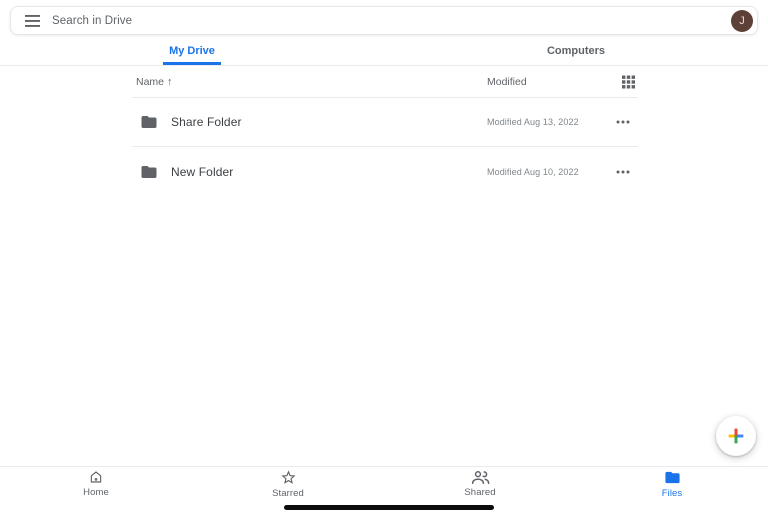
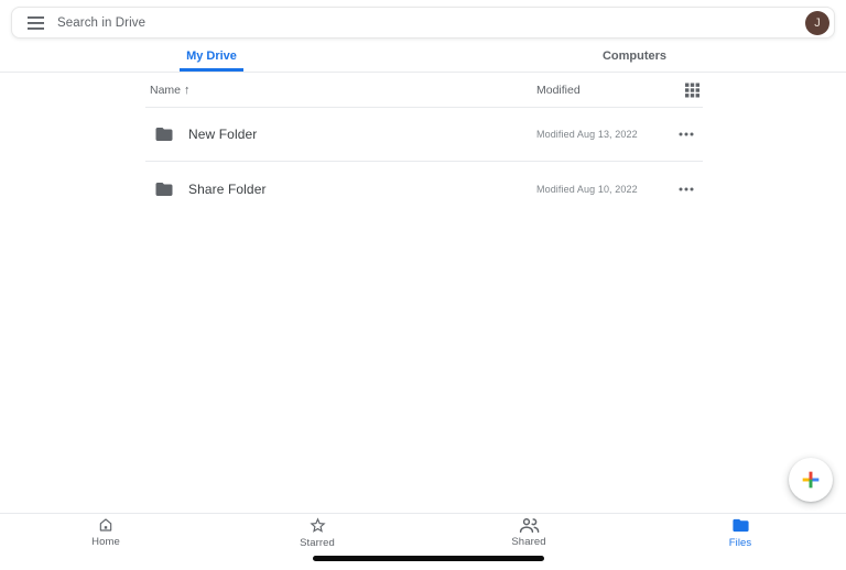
  Search in Drive
  J
  My Drive
  Computers
  Name
  ↑
  Modified
- Share Folder
+ New Folder
  Modified Aug 13, 2022
- New Folder
+ Share Folder
  Modified Aug 10, 2022
  Home
  Starred
  Shared
  Files
